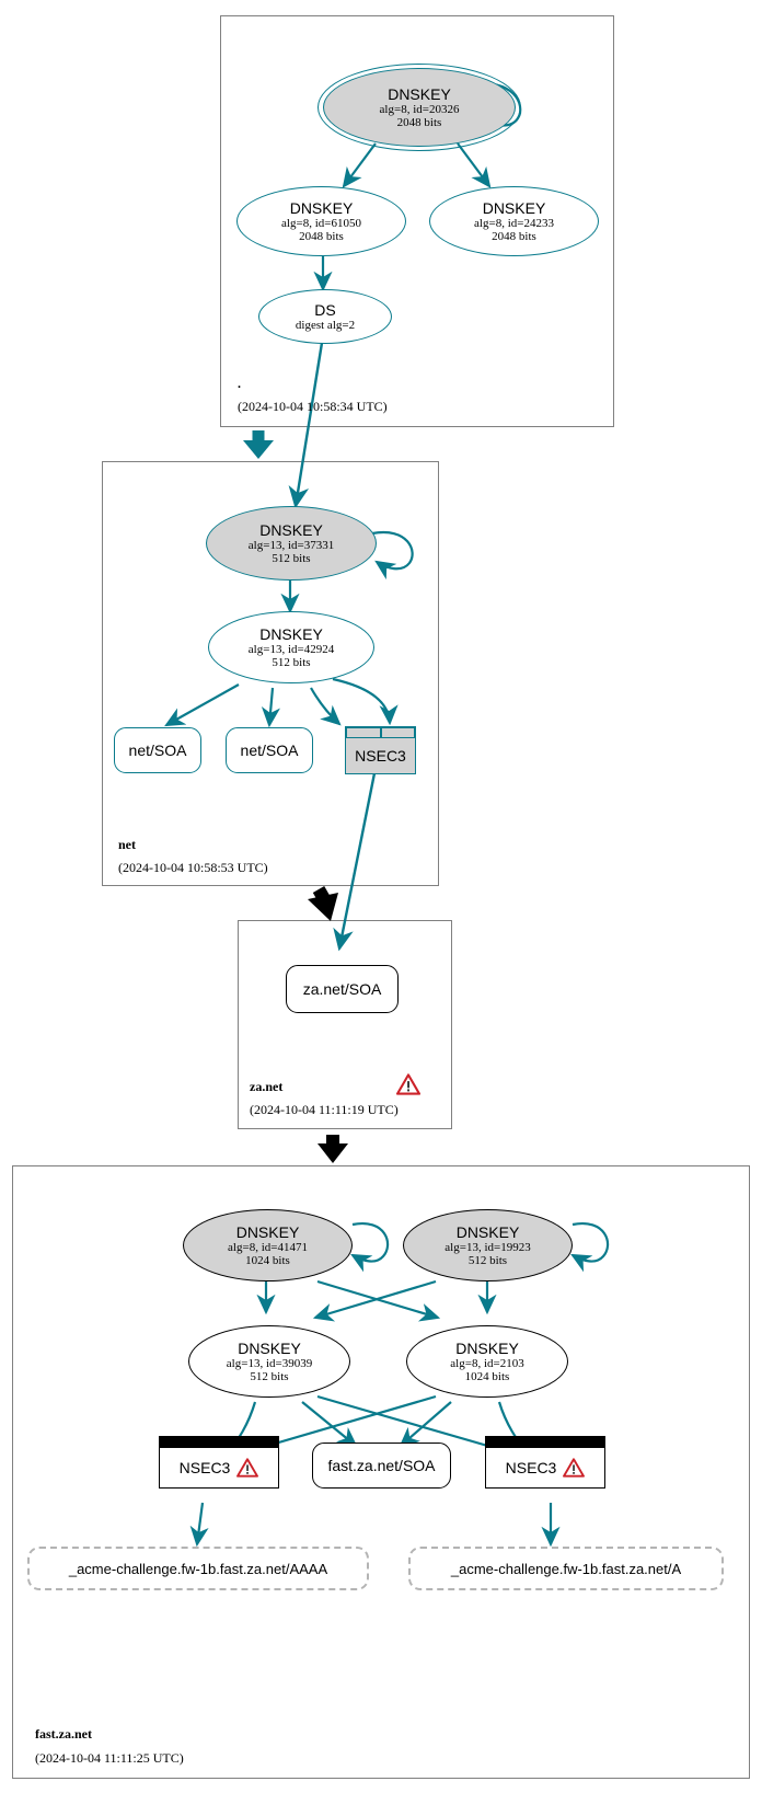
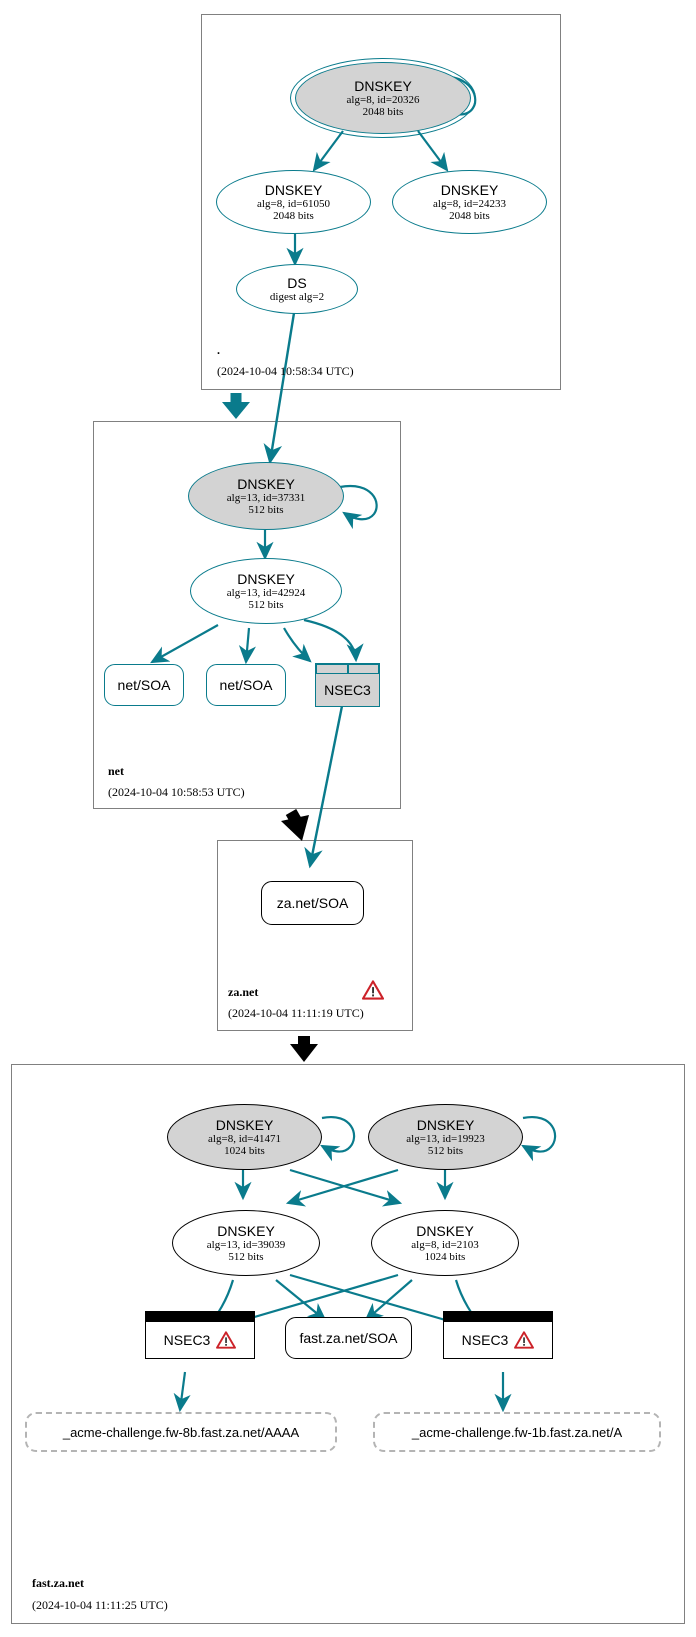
  DNSKEY
  alg=8, id=20326
  2048 bits
  DNSKEY
  alg=8, id=61050
  2048 bits
  DNSKEY
  alg=8, id=24233
  2048 bits
  DS
  digest alg=2
  .
  (2024-10-04 10:58:34 UTC)
  DNSKEY
  alg=13, id=37331
  512 bits
  DNSKEY
  alg=13, id=42924
  512 bits
  net/SOA
  net/SOA
  NSEC3
  net
  (2024-10-04 10:58:53 UTC)
  za.net/SOA
  za.net
  (2024-10-04 11:11:19 UTC)
  DNSKEY
  alg=8, id=41471
  1024 bits
  DNSKEY
  alg=13, id=19923
  512 bits
  DNSKEY
  alg=13, id=39039
  512 bits
  DNSKEY
  alg=8, id=2103
  1024 bits
  NSEC3
  fast.za.net/SOA
  NSEC3
- _acme-challenge.fw-1b.fast.za.net/AAAA
+ _acme-challenge.fw-8b.fast.za.net/AAAA
  _acme-challenge.fw-1b.fast.za.net/A
  fast.za.net
  (2024-10-04 11:11:25 UTC)
